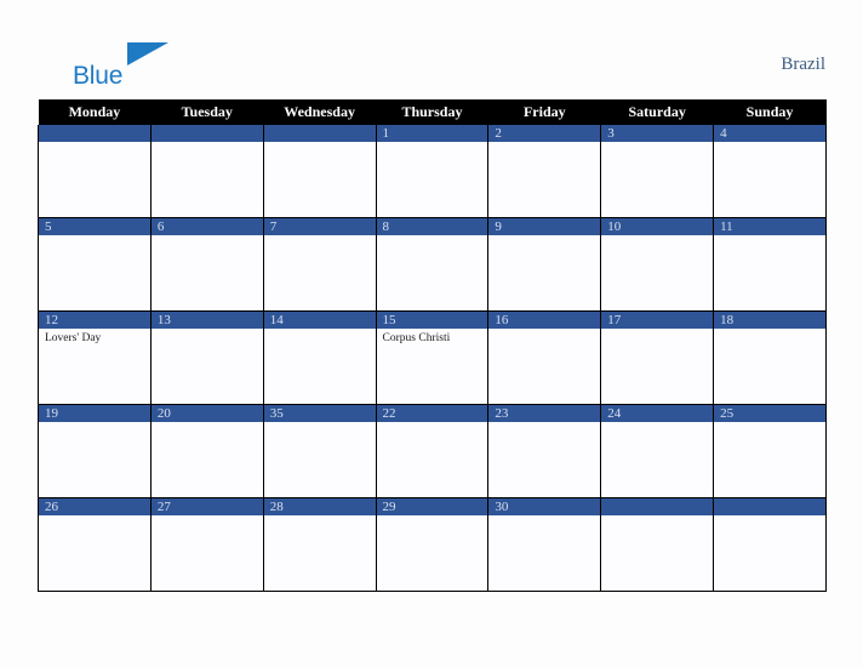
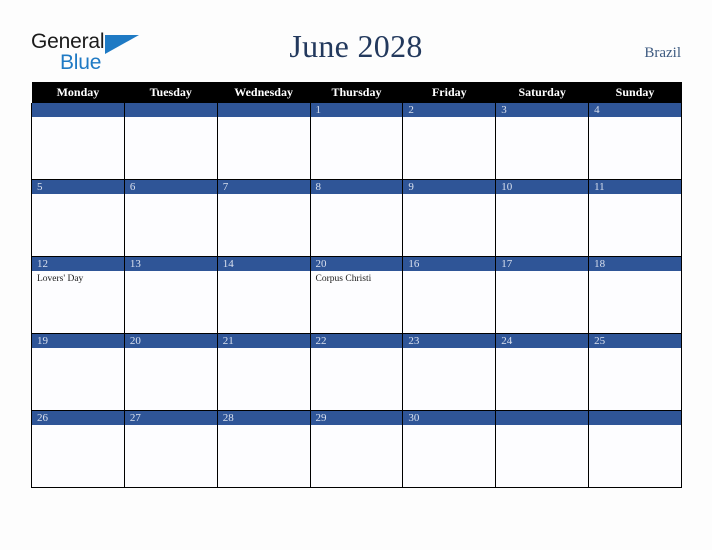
+ General
  Blue
+ June 2028
  Brazil
  Monday	Tuesday	Wednesday	Thursday	Friday	Saturday	Sunday
  			1	2	3	4
  5	6	7	8	9	10	11
- 12Lovers' Day	13	14	15Corpus Christi	16	17	18
+ 12Lovers' Day	13	14	20Corpus Christi	16	17	18
- 19	20	35	22	23	24	25
+ 19	20	21	22	23	24	25
  26	27	28	29	30
